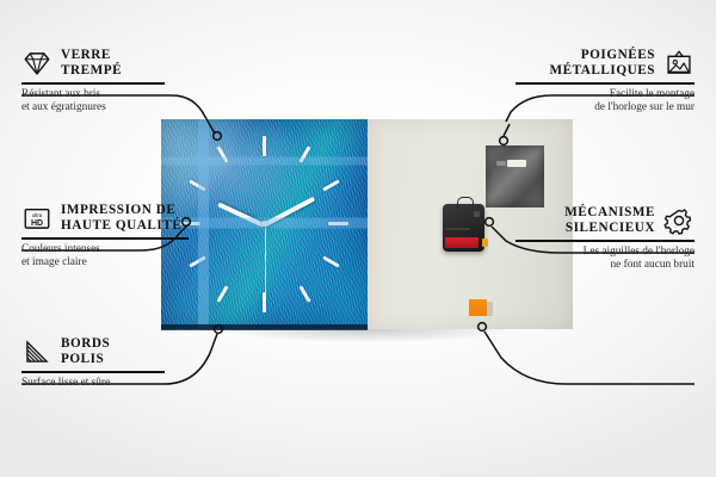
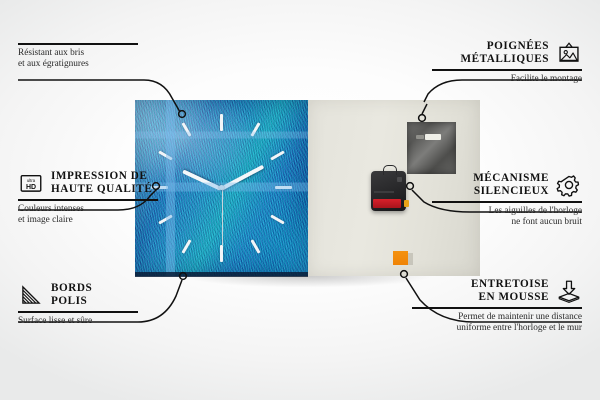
- VERRE
- TREMPÉ
  Résistant aux bris
  et aux égratignures
  IMPRESSION DE
  HAUTE QUALITÉ
  Couleurs intenses
  et image claire
  BORDS
  POLIS
  Surface lisse et sûre
  POIGNÉES
  MÉTALLIQUES
  Facilite le montage
- de l'horloge sur le mur
  MÉCANISME
  SILENCIEUX
  Les aiguilles de l'horloge
  ne font aucun bruit
+ ENTRETOISE
+ EN MOUSSE
+ Permet de maintenir une distance
+ uniforme entre l'horloge et le mur
